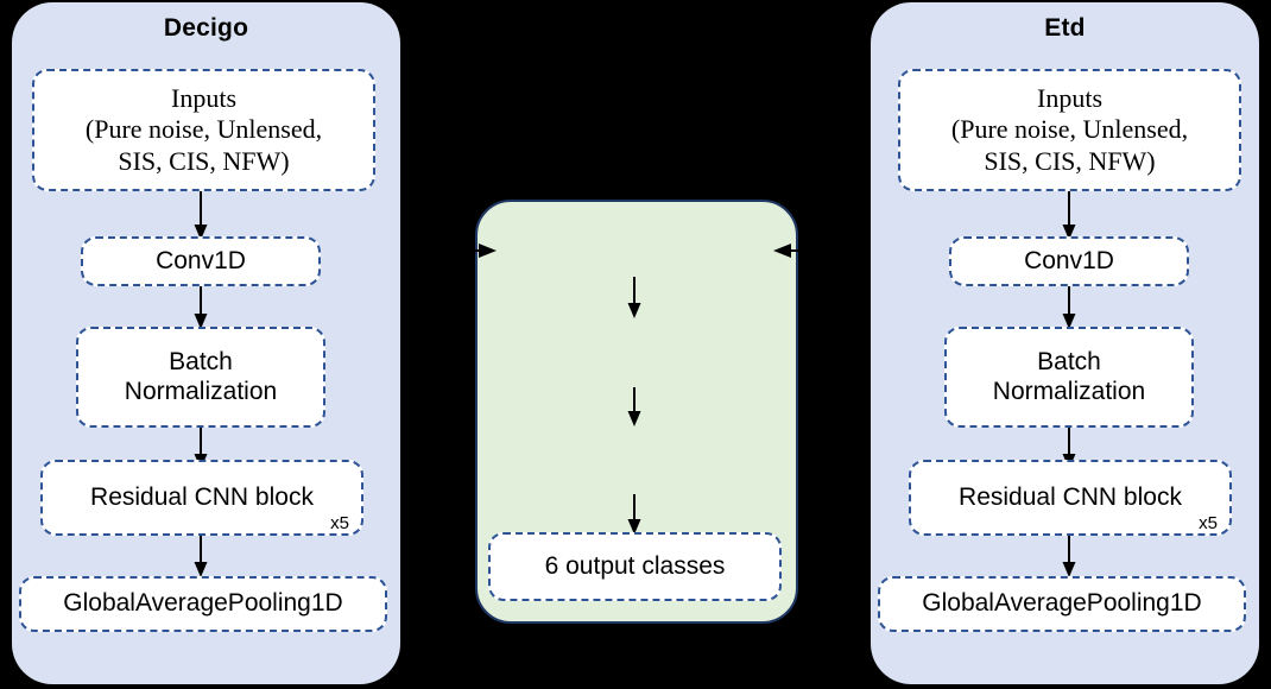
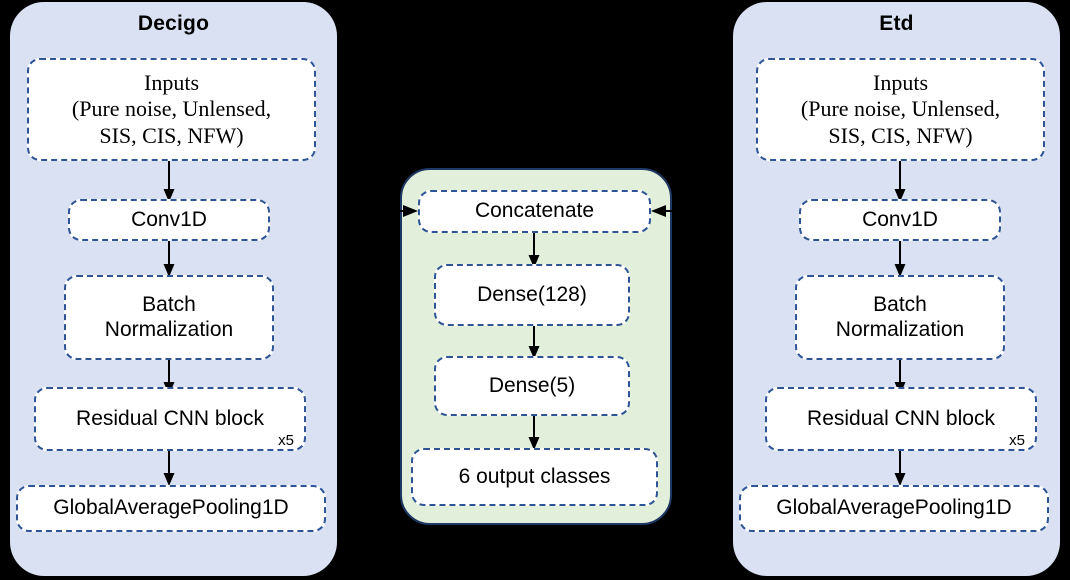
  Decigo
  Inputs
  (Pure noise, Unlensed,
  SIS, CIS, NFW)
  Conv1D
  Batch
  Normalization
  Residual CNN block
  x5
  GlobalAveragePooling1D
+ Concatenate
+ Dense(128)
+ Dense(5)
  6 output classes
  Etd
  Inputs
  (Pure noise, Unlensed,
  SIS, CIS, NFW)
  Conv1D
  Batch
  Normalization
  Residual CNN block
  x5
  GlobalAveragePooling1D
